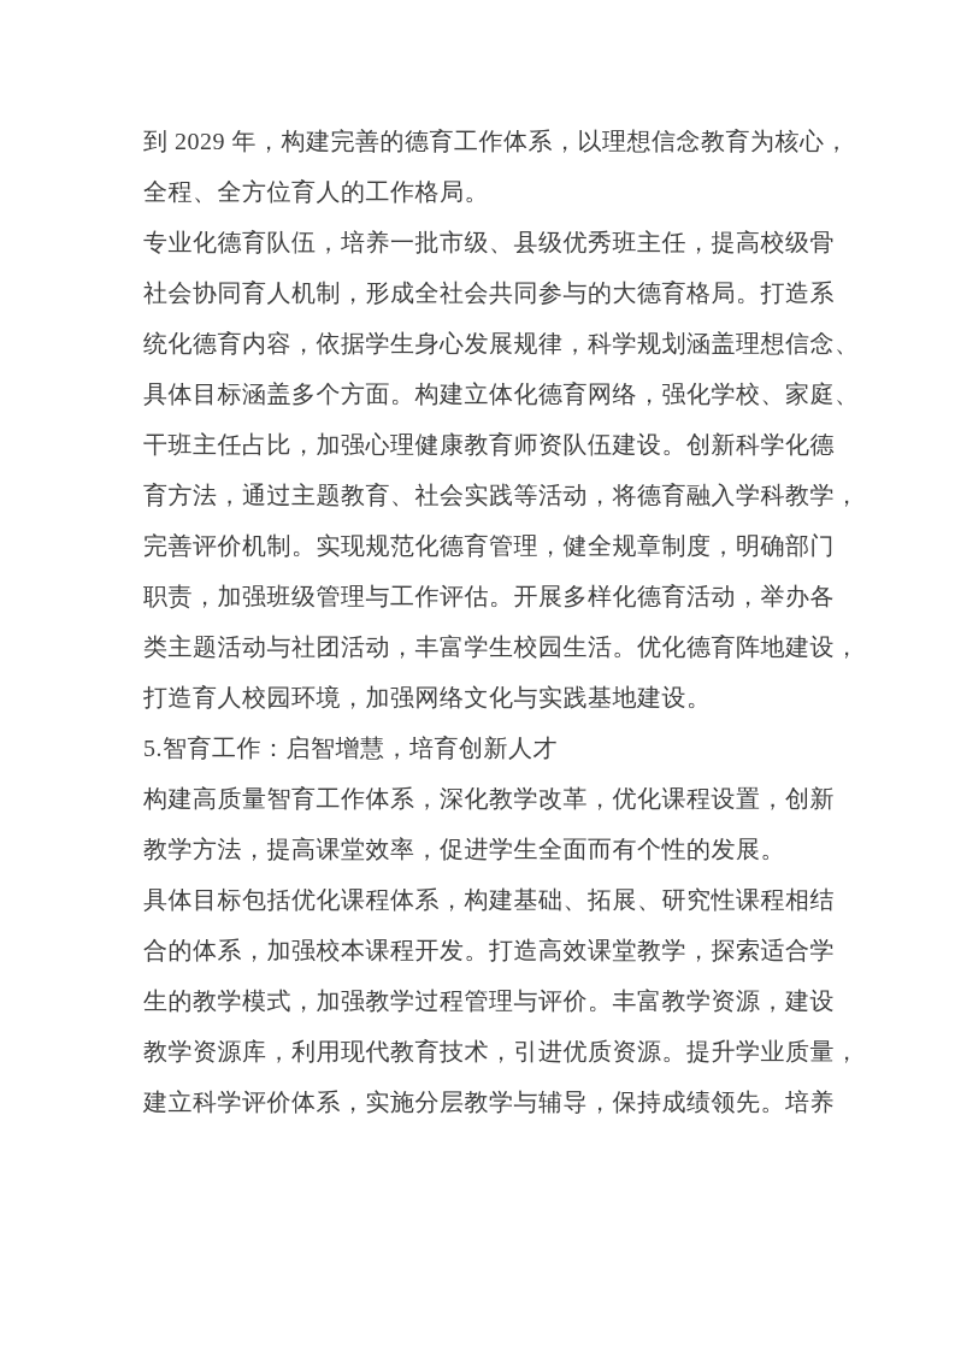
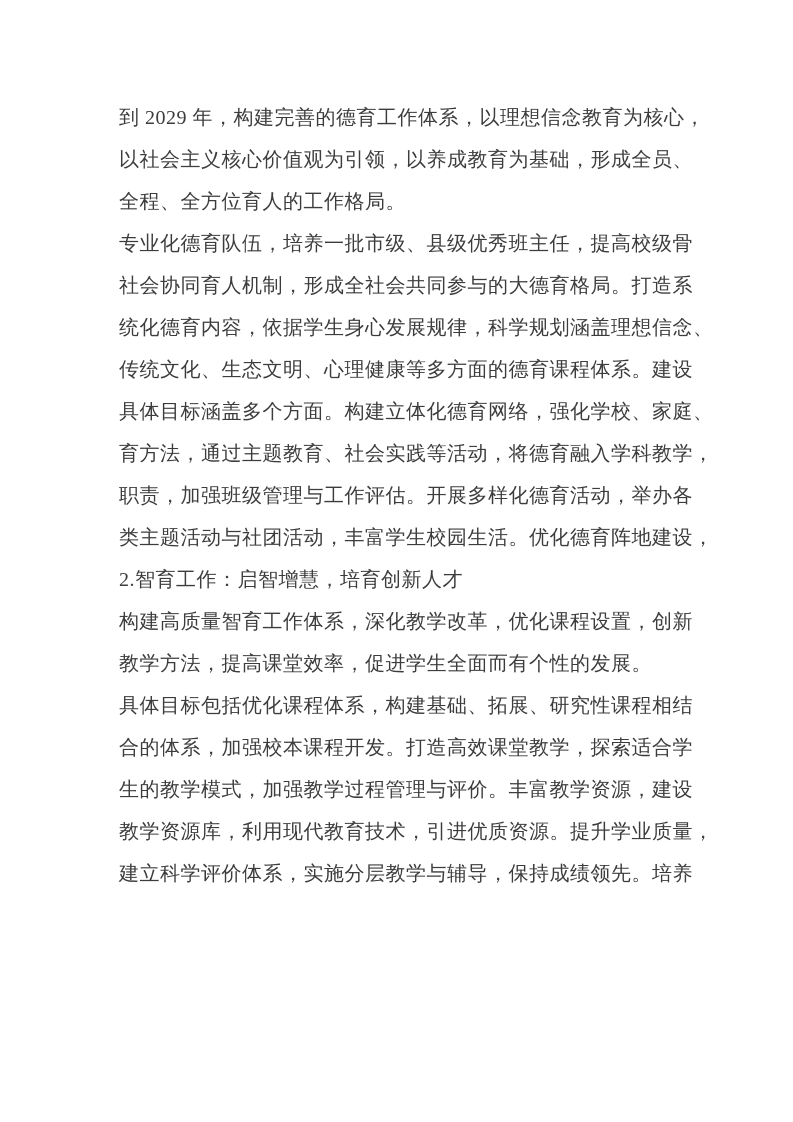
  到 2029 年，构建完善的德育工作体系，以理想信念教育为核心，
+ 以社会主义核心价值观为引领，以养成教育为基础，形成全员、
  全程、全方位育人的工作格局。
  专业化德育队伍，培养一批市级、县级优秀班主任，提高校级骨
  社会协同育人机制，形成全社会共同参与的大德育格局。打造系
  统化德育内容，依据学生身心发展规律，科学规划涵盖理想信念、
+ 传统文化、生态文明、心理健康等多方面的德育课程体系。建设
  具体目标涵盖多个方面。构建立体化德育网络，强化学校、家庭、
- 干班主任占比，加强心理健康教育师资队伍建设。创新科学化德
  育方法，通过主题教育、社会实践等活动，将德育融入学科教学，
- 完善评价机制。实现规范化德育管理，健全规章制度，明确部门
  职责，加强班级管理与工作评估。开展多样化德育活动，举办各
  类主题活动与社团活动，丰富学生校园生活。优化德育阵地建设，
- 打造育人校园环境，加强网络文化与实践基地建设。
- 5.智育工作：启智增慧，培育创新人才
+ 2.智育工作：启智增慧，培育创新人才
  构建高质量智育工作体系，深化教学改革，优化课程设置，创新
  教学方法，提高课堂效率，促进学生全面而有个性的发展。
  具体目标包括优化课程体系，构建基础、拓展、研究性课程相结
  合的体系，加强校本课程开发。打造高效课堂教学，探索适合学
  生的教学模式，加强教学过程管理与评价。丰富教学资源，建设
  教学资源库，利用现代教育技术，引进优质资源。提升学业质量，
  建立科学评价体系，实施分层教学与辅导，保持成绩领先。培养
